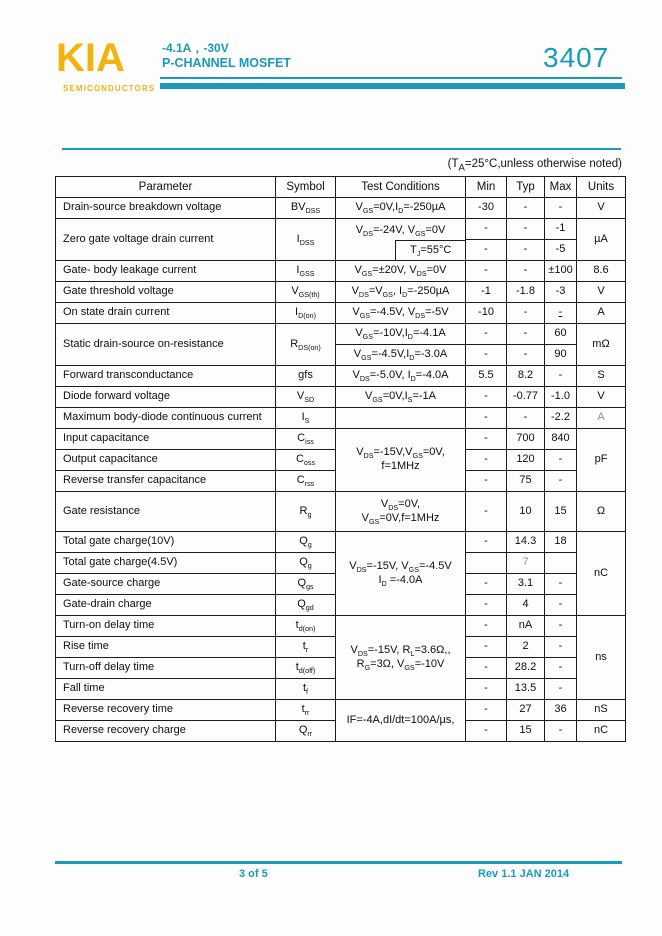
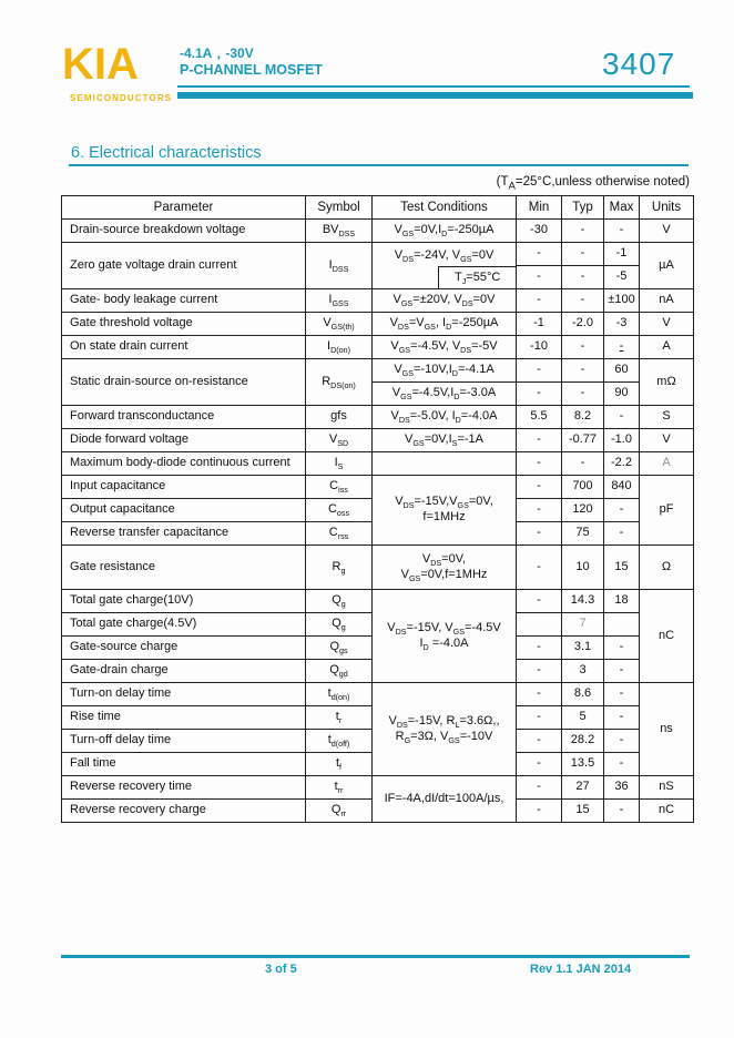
  KIA
  SEMICONDUCTORS
  -4.1A，-30V
  P-CHANNEL MOSFET
  3407
+ 6. Electrical characteristics
  (TA=25°C,unless otherwise noted)
  Parameter	Symbol	Test Conditions	Min	Typ	Max	Units
  Drain-source breakdown voltage	BVDSS	VGS=0V,ID=-250µA	-30	-	-	V
  Zero gate voltage drain current	IDSS	VDS=-24V, VGS=0VTJ=55°C	-	-	-1	µA
  -	-	-5
- Gate- body leakage current	IGSS	VGS=±20V, VDS=0V	-	-	±100	8.6
+ Gate- body leakage current	IGSS	VGS=±20V, VDS=0V	-	-	±100	nA
- Gate threshold voltage	VGS(th)	VDS=VGS, ID=-250µA	-1	-1.8	-3	V
+ Gate threshold voltage	VGS(th)	VDS=VGS, ID=-250µA	-1	-2.0	-3	V
  On state drain current	ID(on)	VGS=-4.5V, VDS=-5V	-10	-	-	A
  Static drain-source on-resistance	RDS(on)	VGS=-10V,ID=-4.1A	-	-	60	mΩ
  VGS=-4.5V,ID=-3.0A	-	-	90
  Forward transconductance	gfs	VDS=-5.0V, ID=-4.0A	5.5	8.2	-	S
  Diode forward voltage	VSD	VGS=0V,IS=-1A	-	-0.77	-1.0	V
  Maximum body-diode continuous current	IS		-	-	-2.2	A
  Input capacitance	Ciss	VDS=-15V,VGS=0V,f=1MHz	-	700	840	pF
  Output capacitance	Coss	-	120	-
  Reverse transfer capacitance	Crss	-	75	-
  Gate resistance	R	VDS=0V,VGS=0V,f=1MHz	-	10	15	Ω
  Total gate charge(10V)	Qg	VDS=-15V, VGS=-4.5VID =-4.0A	-	14.3	18	nC
  Total gate charge(4.5V)	Qg		7
  Gate-source charge	Qgs	-	3.1	-
- Gate-drain charge	Qgd	-	4	-
+ Gate-drain charge	Qgd	-	3	-
- Turn-on delay time	td(on)	VDS=-15V, RL=3.6Ω,,RG=3Ω, VGS=-10V	-	nA	-	ns
+ Turn-on delay time	td(on)	VDS=-15V, RL=3.6Ω,,RG=3Ω, VGS=-10V	-	8.6	-	ns
- Rise time	tr	-	2	-
+ Rise time	tr	-	5	-
  Turn-off delay time	td(off)	-	28.2	-
  Fall time	tf	-	13.5	-
  Reverse recovery time	trr	IF=-4A,dI/dt=100A/µs,	-	27	36	nS
  Reverse recovery charge	Qrr	-	15	-	nC
  3 of 5
  Rev 1.1 JAN 2014
